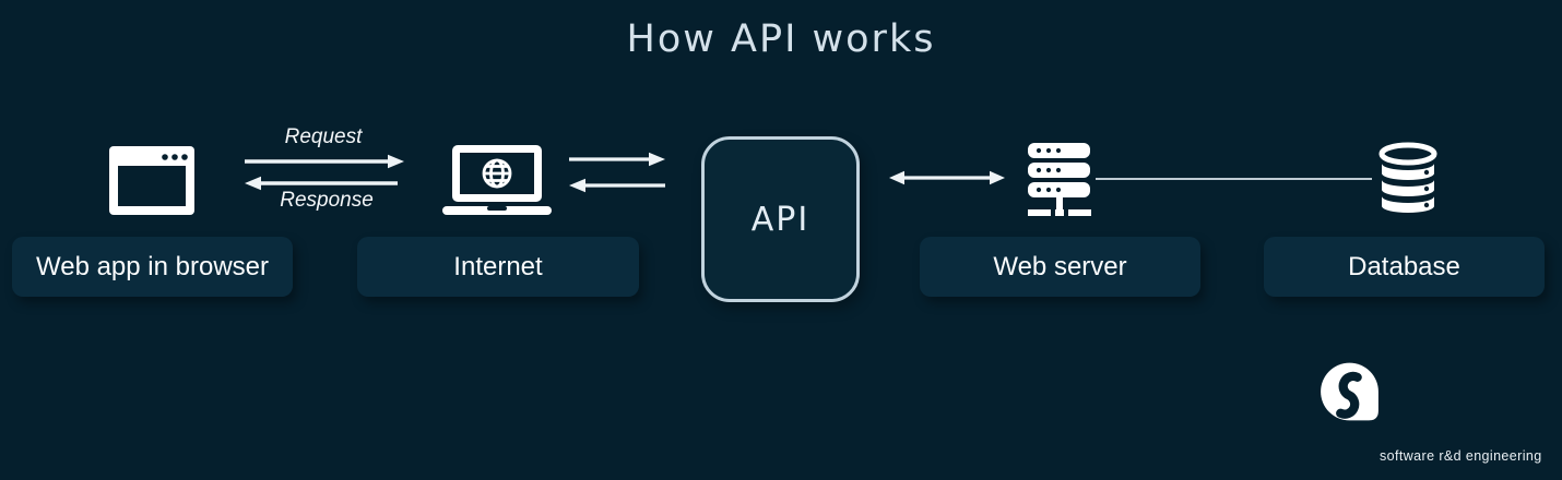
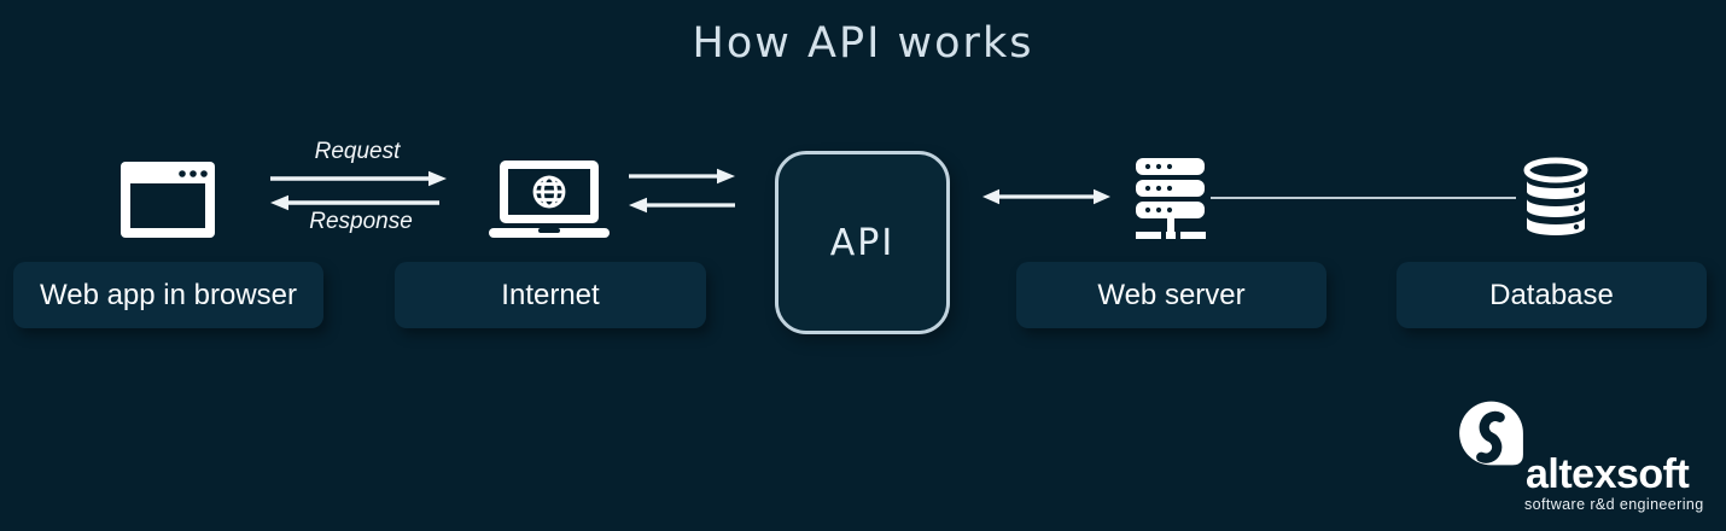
  How API works
  Request
  Response
  API
  Web app in browser
  Internet
  Web server
  Database
+ altexsoft
  software r&d engineering
